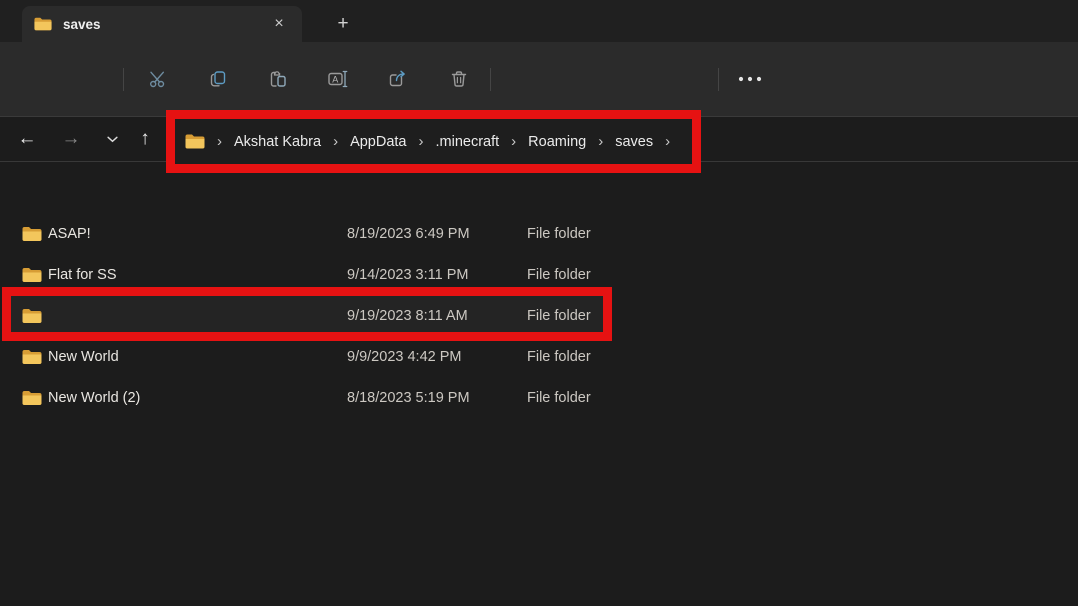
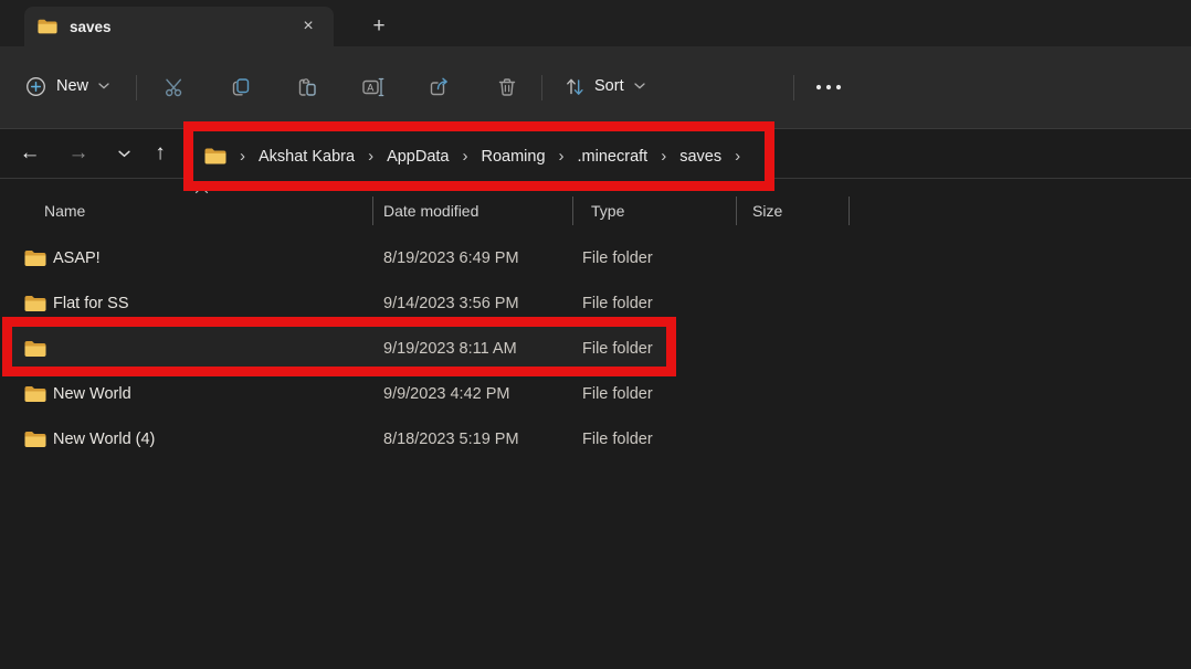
  saves
  ×
  +
+ New
  A
+ Sort
  ←
  →
  ↑
  ›
  Akshat Kabra
  ›
  AppData
  ›
- .minecraft
+ Roaming
  ›
- Roaming
+ .minecraft
  ›
  saves
  ›
+ Name
+ Date modified
+ Type
+ Size
  ASAP!
  8/19/2023 6:49 PM
  File folder
  Flat for SS
- 9/14/2023 3:11 PM
+ 9/14/2023 3:56 PM
  File folder
  9/19/2023 8:11 AM
  File folder
  New World
  9/9/2023 4:42 PM
  File folder
- New World (2)
+ New World (4)
  8/18/2023 5:19 PM
  File folder
